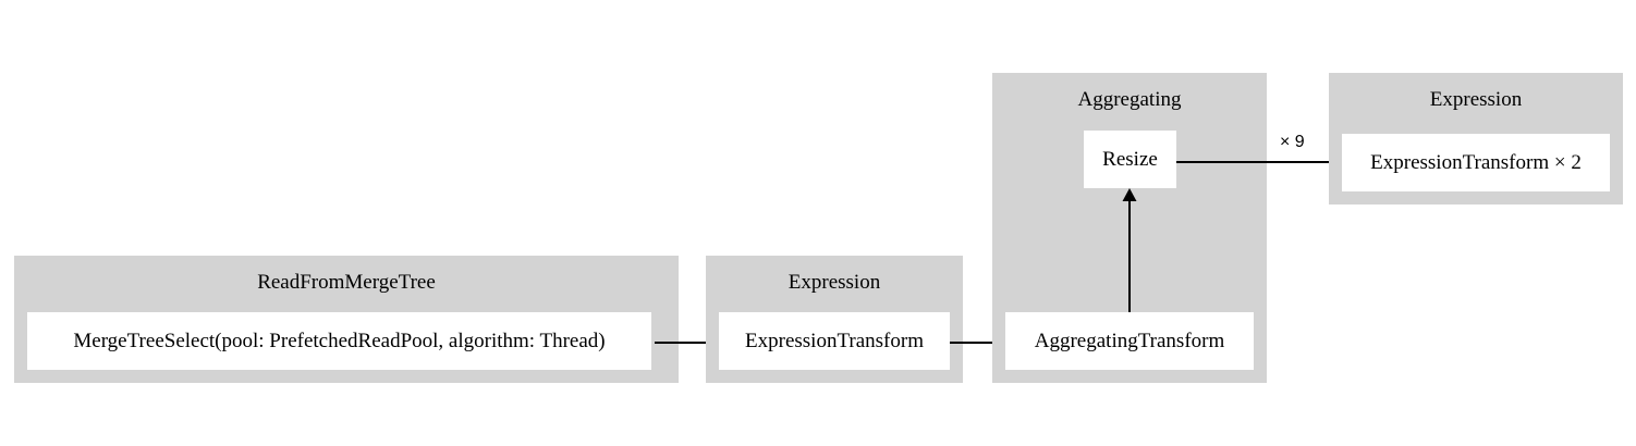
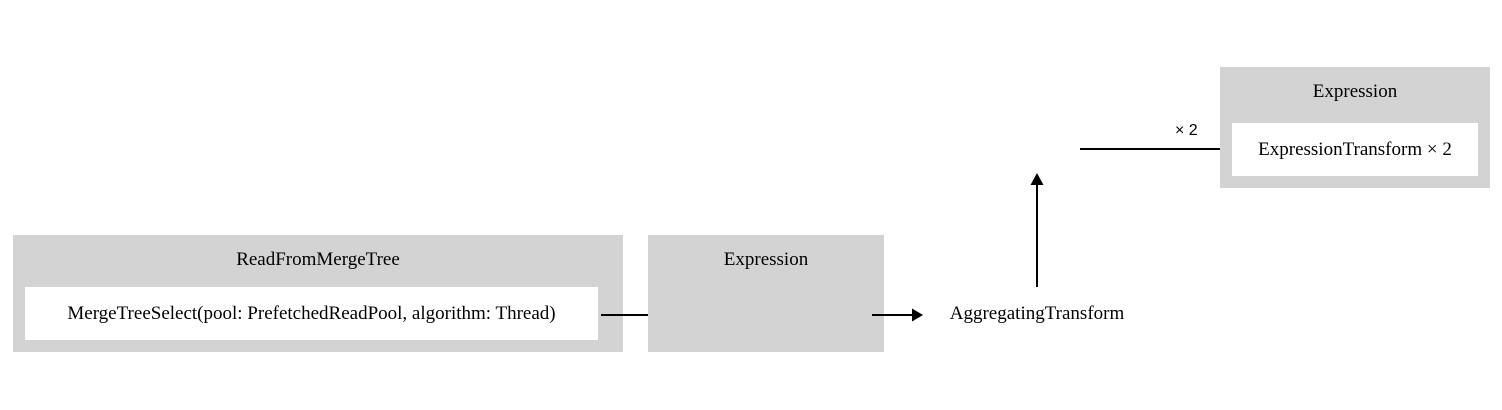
  ReadFromMergeTree
  MergeTreeSelect(pool: PrefetchedReadPool, algorithm: Thread)
  Expression
- ExpressionTransform
- Aggregating
- Resize
  AggregatingTransform
- × 9
+ × 2
  Expression
  ExpressionTransform × 2
